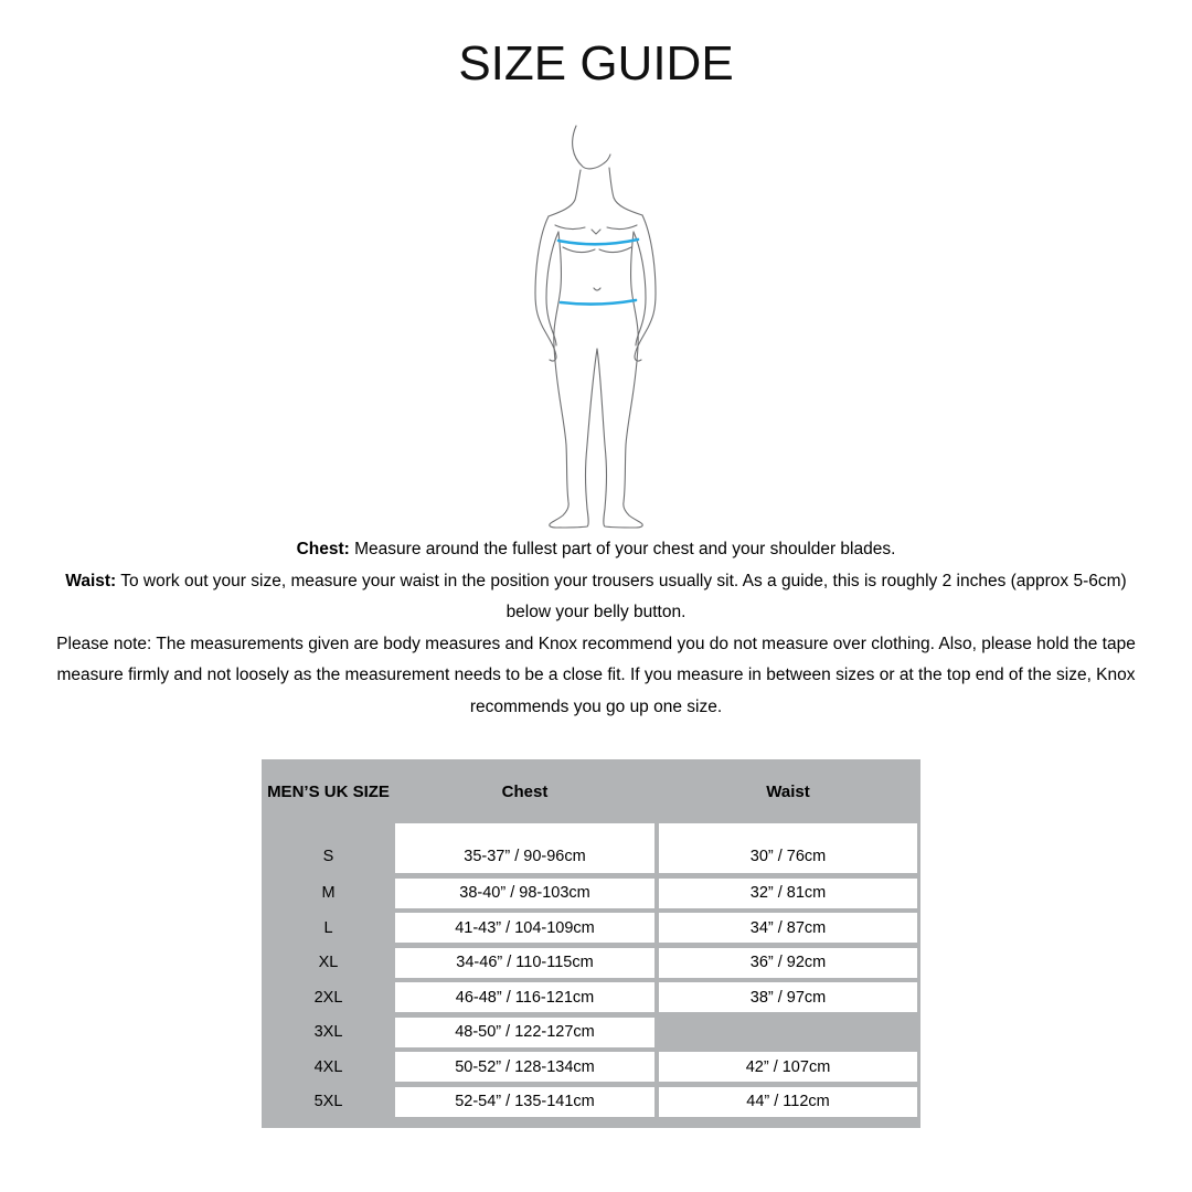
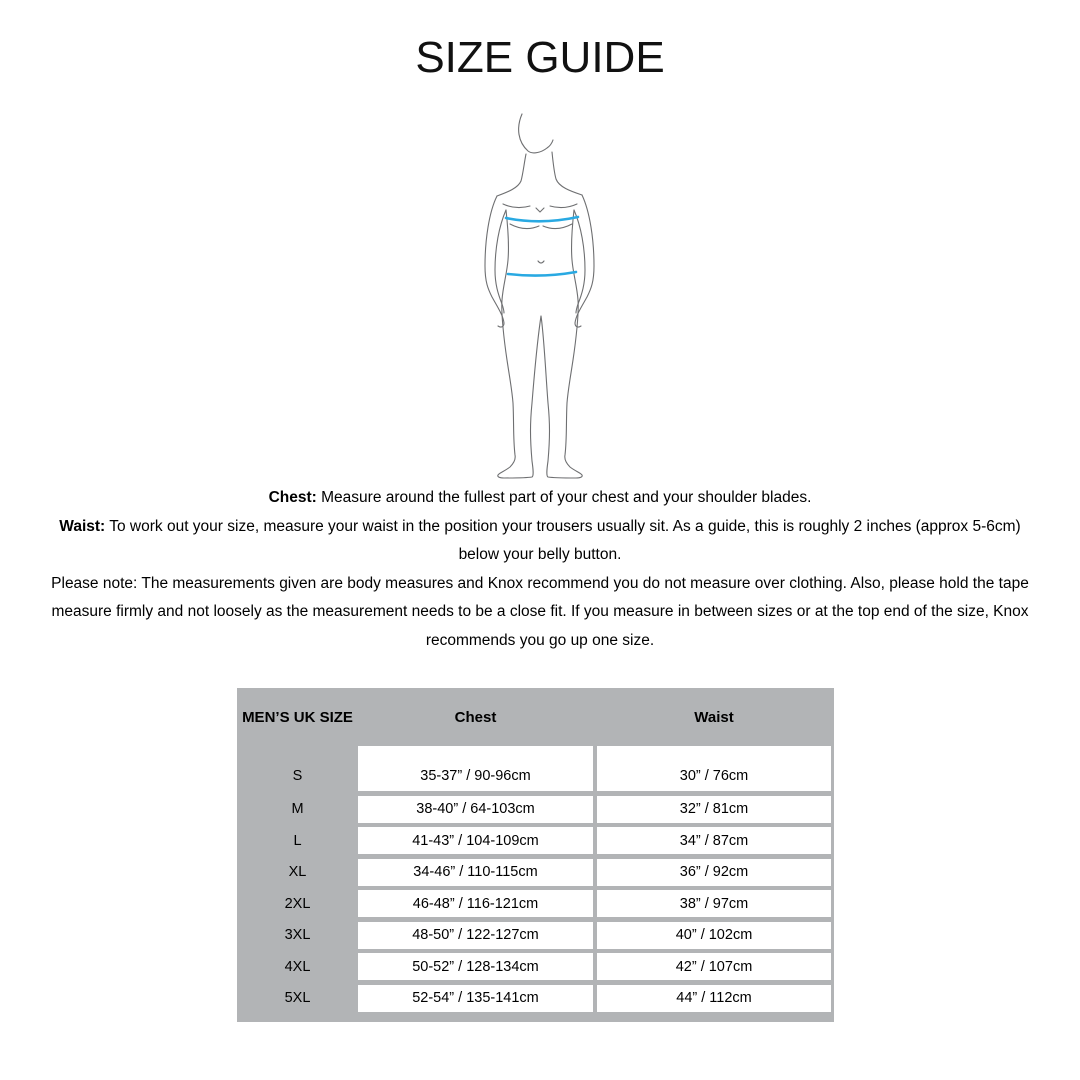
  SIZE GUIDE
  Chest: Measure around the fullest part of your chest and your shoulder blades.
  Waist: To work out your size, measure your waist in the position your trousers usually sit. As a guide, this is roughly 2 inches (approx 5-6cm) below your belly button.
  Please note: The measurements given are body measures and Knox recommend you do not measure over clothing. Also, please hold the tape measure firmly and not loosely as the measurement needs to be a close fit. If you measure in between sizes or at the top end of the size, Knox recommends you go up one size.
  MEN’S UK SIZE
  Chest
  Waist
  S
  35-37” / 90-96cm
  30” / 76cm
  M
- 38-40” / 98-103cm
+ 38-40” / 64-103cm
  32” / 81cm
  L
  41-43” / 104-109cm
  34” / 87cm
  XL
  34-46” / 110-115cm
  36” / 92cm
  2XL
  46-48” / 116-121cm
  38” / 97cm
  3XL
  48-50” / 122-127cm
+ 40” / 102cm
  4XL
  50-52” / 128-134cm
  42” / 107cm
  5XL
  52-54” / 135-141cm
  44” / 112cm
